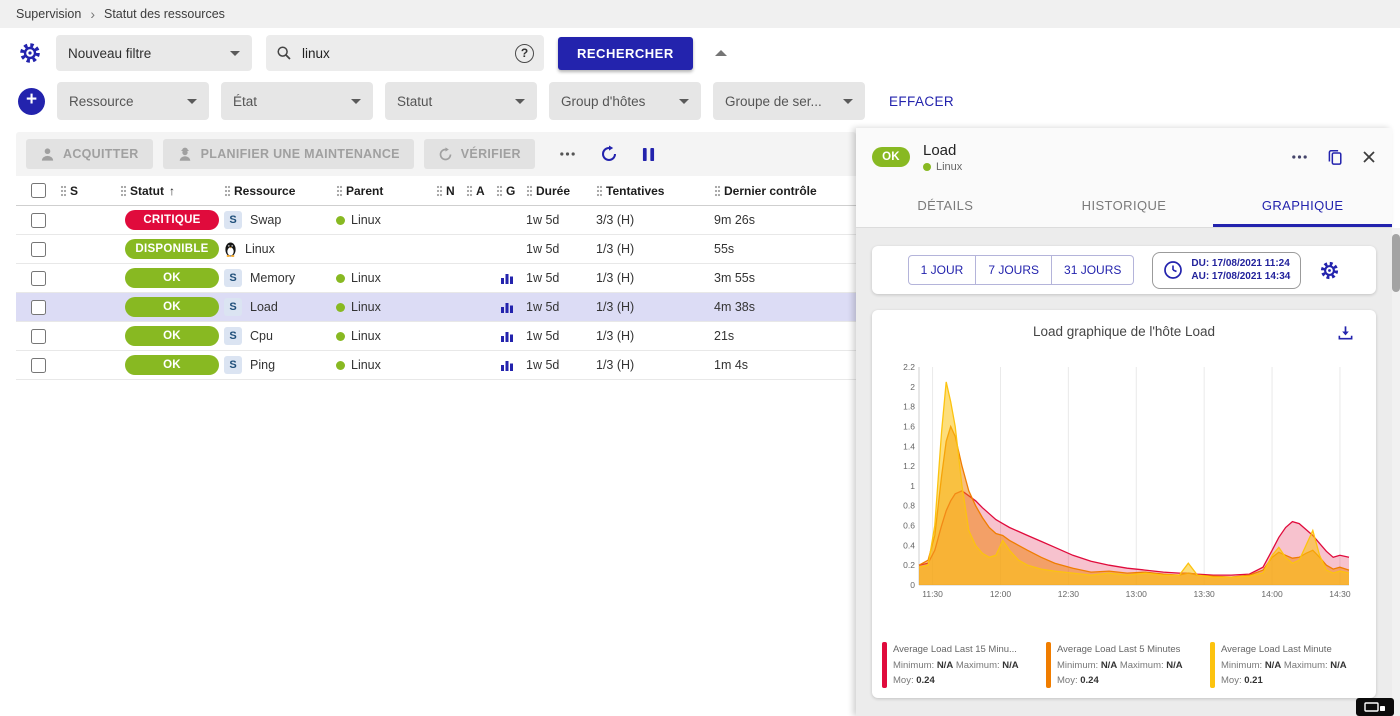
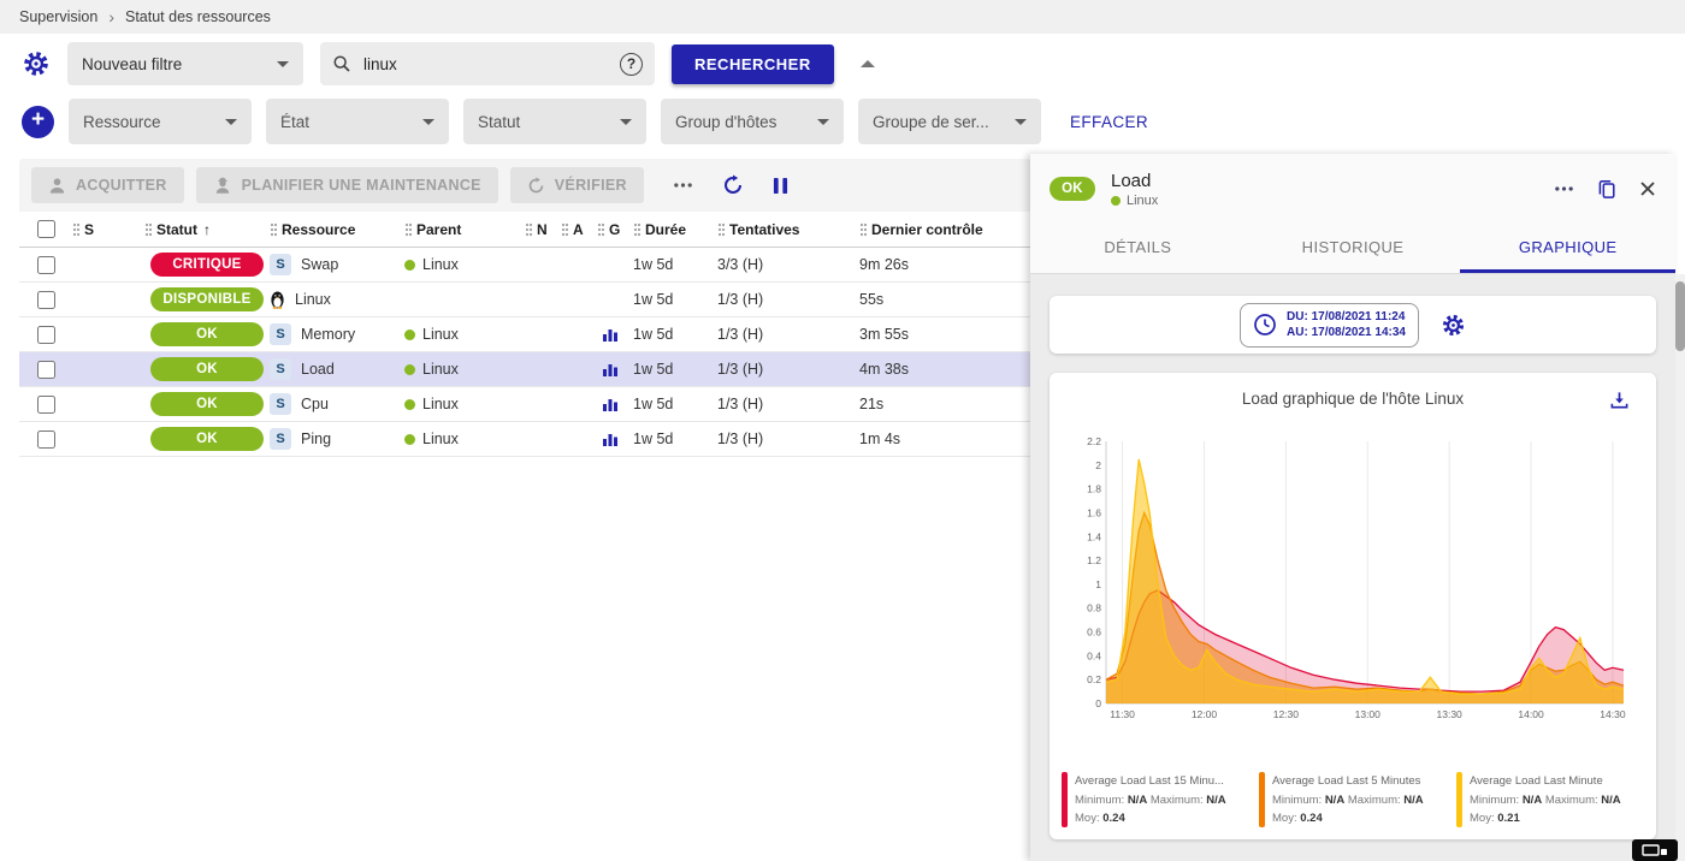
  Supervision
  ›
  Statut des ressources
  Nouveau filtre
  linux
  ?
  RECHERCHER
  +
  Ressource
  État
  Statut
  Group d'hôtes
  Groupe de ser...
  EFFACER
  ACQUITTER
  PLANIFIER UNE MAINTENANCE
  VÉRIFIER
  S
  Statut
  ↑
  Ressource
  Parent
  N
  A
  G
  Durée
  Tentatives
  Dernier contrôle
  CRITIQUE
  S
  Swap
  Linux
  1w 5d
  3/3 (H)
  9m 26s
  DISPONIBLE
  Linux
  1w 5d
  1/3 (H)
  55s
  OK
  S
  Memory
  Linux
  1w 5d
  1/3 (H)
  3m 55s
  OK
  S
  Load
  Linux
  1w 5d
  1/3 (H)
  4m 38s
  OK
  S
  Cpu
  Linux
  1w 5d
  1/3 (H)
  21s
  OK
  S
  Ping
  Linux
  1w 5d
  1/3 (H)
  1m 4s
  OK
  Load
  Linux
  DÉTAILS
  HISTORIQUE
  GRAPHIQUE
- 1 JOUR
- 7 JOURS
- 31 JOURS
  DU: 17/08/2021 11:24
  AU: 17/08/2021 14:34
- Load graphique de l'hôte Load
+ Load graphique de l'hôte Linux
  0
  0.2
  0.4
  0.6
  0.8
  1
  1.2
  1.4
  1.6
  1.8
  2
  2.2
  11:30
  12:00
  12:30
  13:00
  13:30
  14:00
  14:30
  Average Load Last 15 Minu...
  Minimum: N/A Maximum: N/A
  Moy: 0.24
  Average Load Last 5 Minutes
  Minimum: N/A Maximum: N/A
  Moy: 0.24
  Average Load Last Minute
  Minimum: N/A Maximum: N/A
  Moy: 0.21
